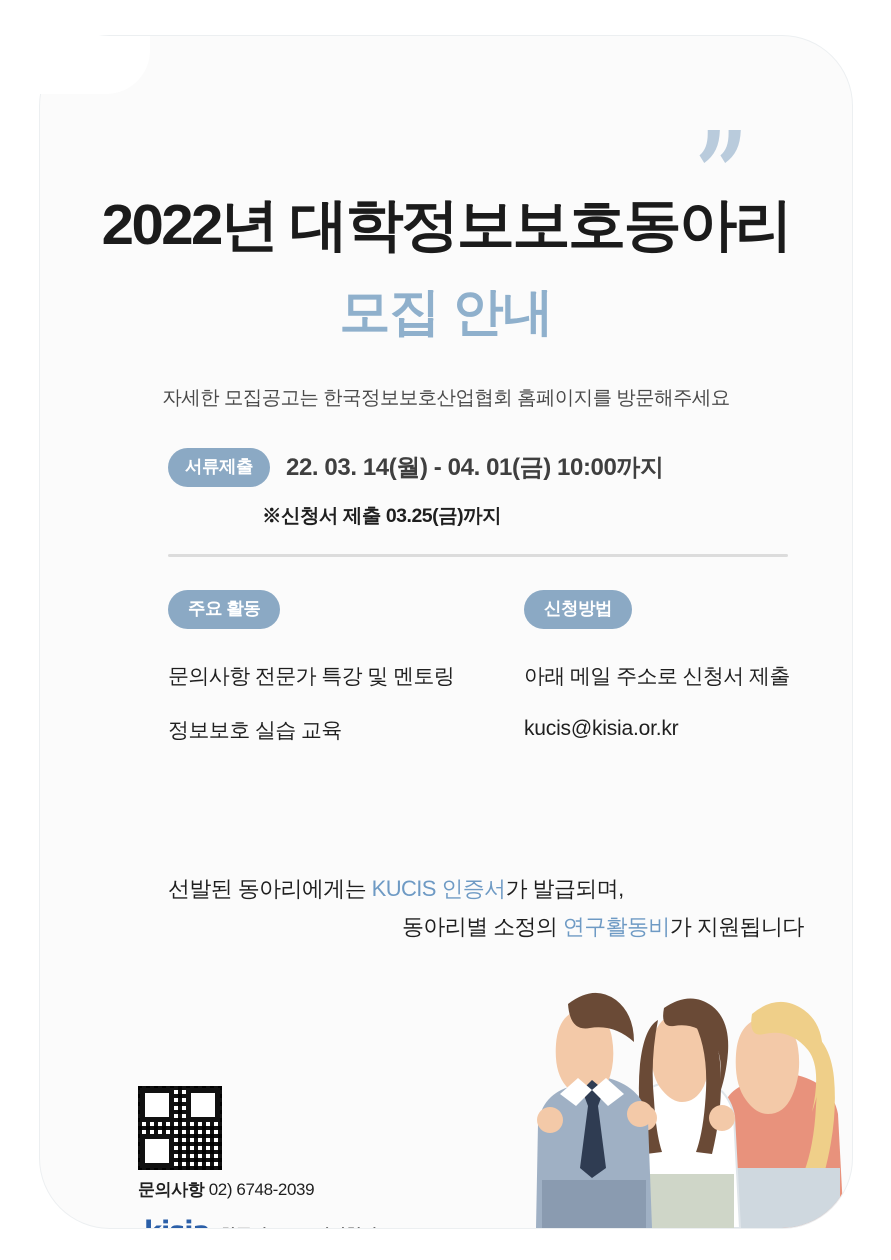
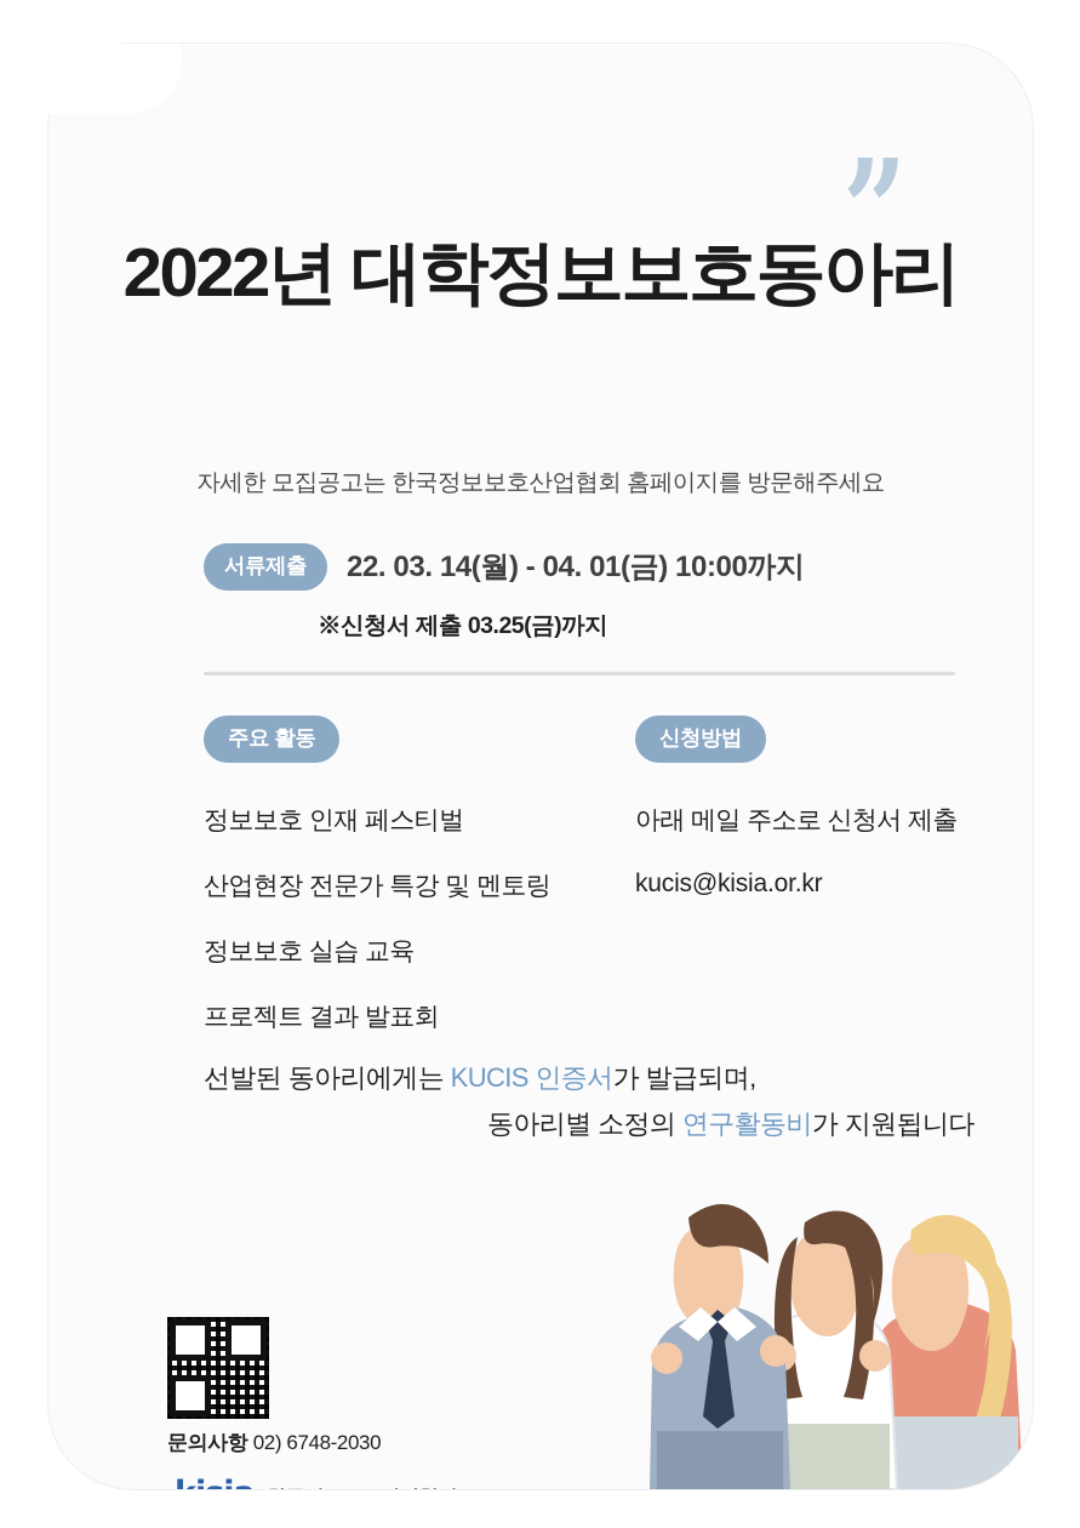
  ”
  2022년 대학정보보호동아리
- 모집 안내
  자세한 모집공고는 한국정보보호산업협회 홈페이지를 방문해주세요
  서류제출
  22. 03. 14(월) - 04. 01(금) 10:00까지
  ※신청서 제출 03.25(금)까지
  주요 활동
+ 정보보호 인재 페스티벌
- 문의사항 전문가 특강 및 멘토링
+ 산업현장 전문가 특강 및 멘토링
  정보보호 실습 교육
+ 프로젝트 결과 발표회
  신청방법
  아래 메일 주소로 신청서 제출
  kucis@kisia.or.kr
  선발된 동아리에게는 KUCIS 인증서가 발급되며,
  동아리별 소정의 연구활동비가 지원됩니다
- 문의사항 02) 6748-2039
+ 문의사항 02) 6748-2030
